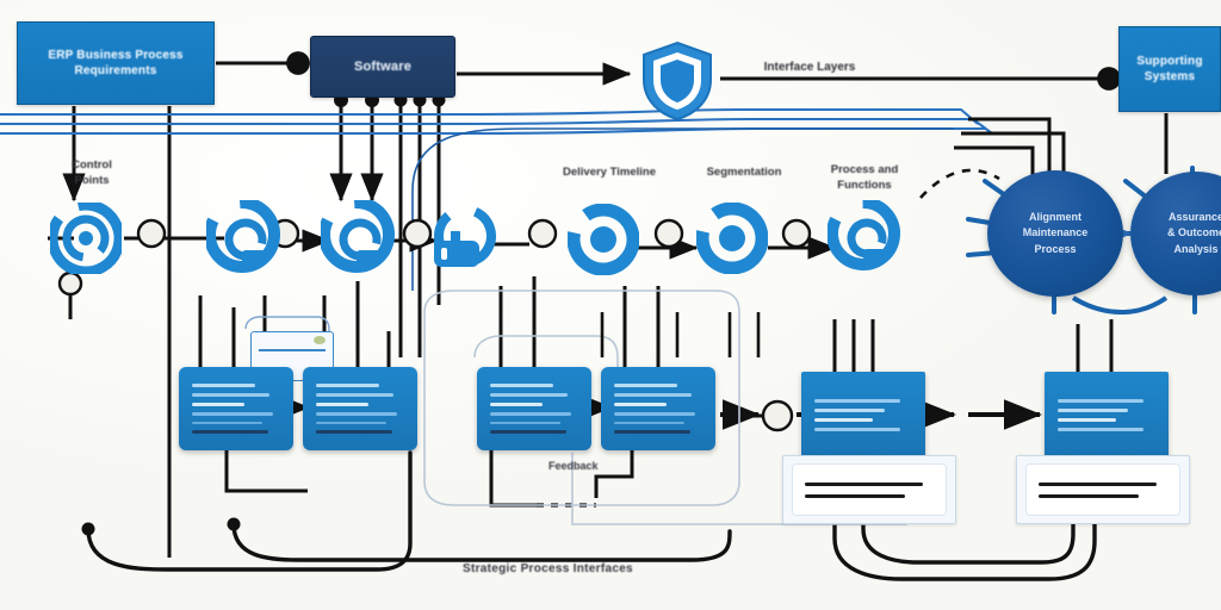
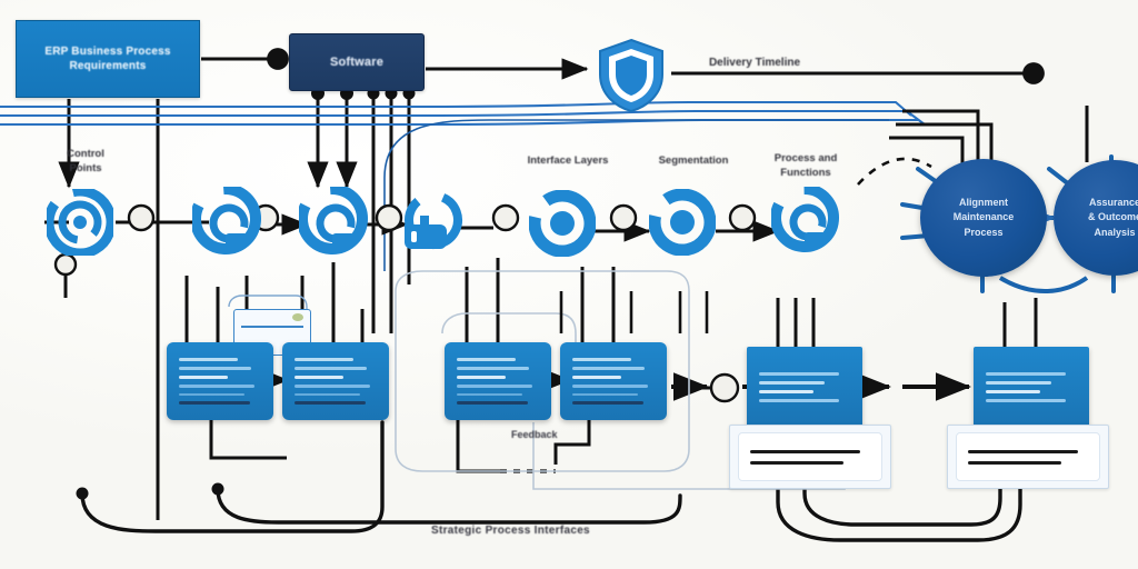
  ERP Business Process
  Requirements
  Software
- Supporting
- Systems
  Control
  Points
- Delivery Timeline
+ Interface Layers
  Segmentation
  Process and
  Functions
- Interface Layers
+ Delivery Timeline
  Alignment
  Maintenance
  Process
  Assurance
  & Outcom
  Analysis
  Feedback
  Strategic Process Interfaces
